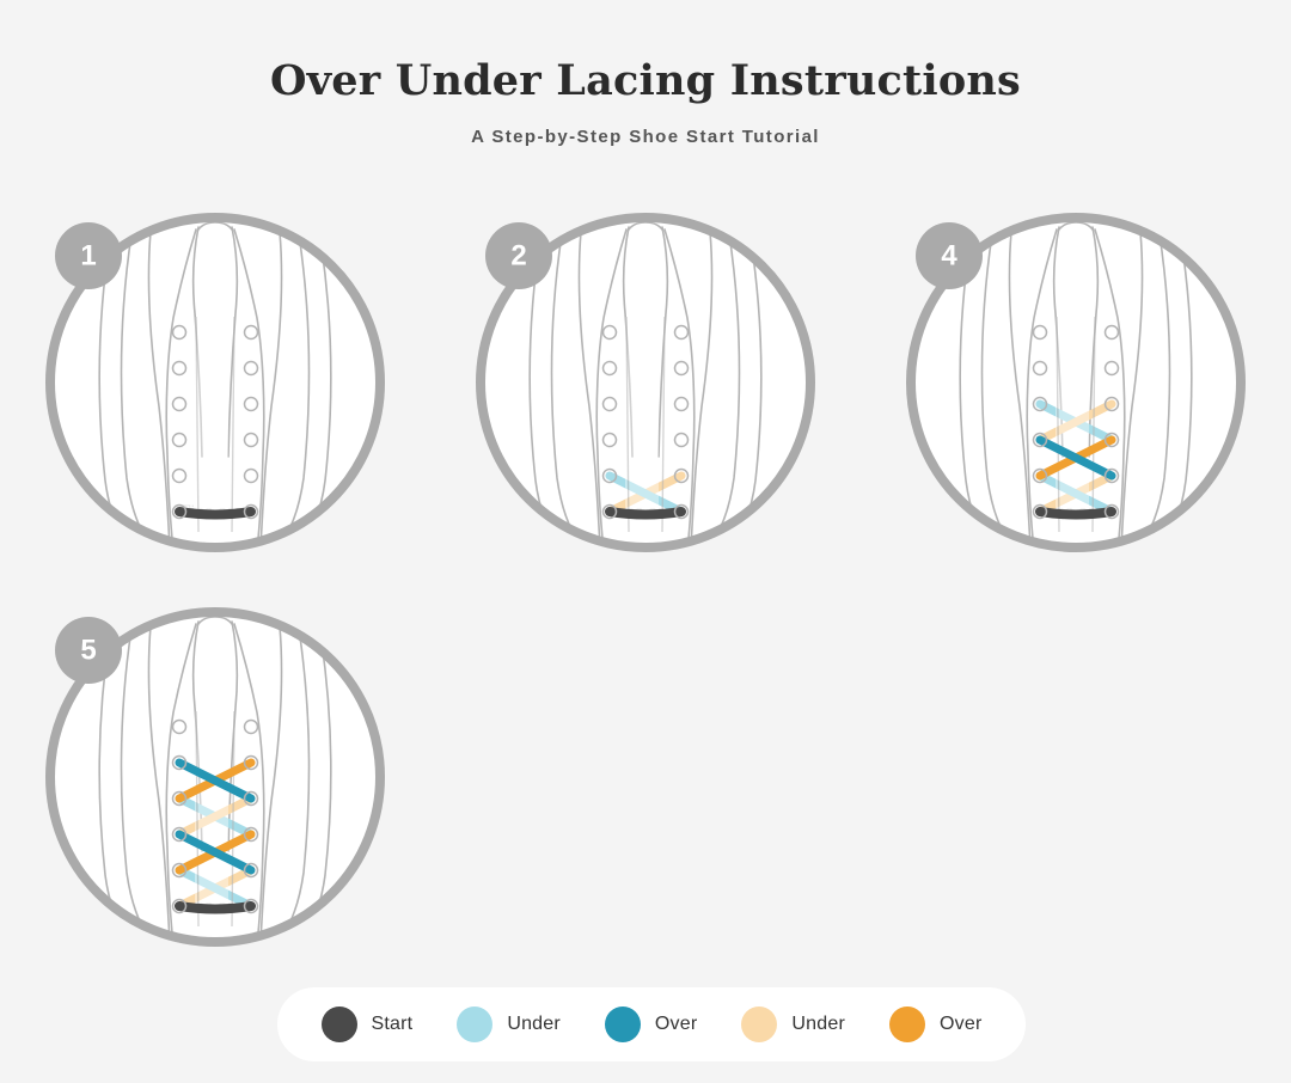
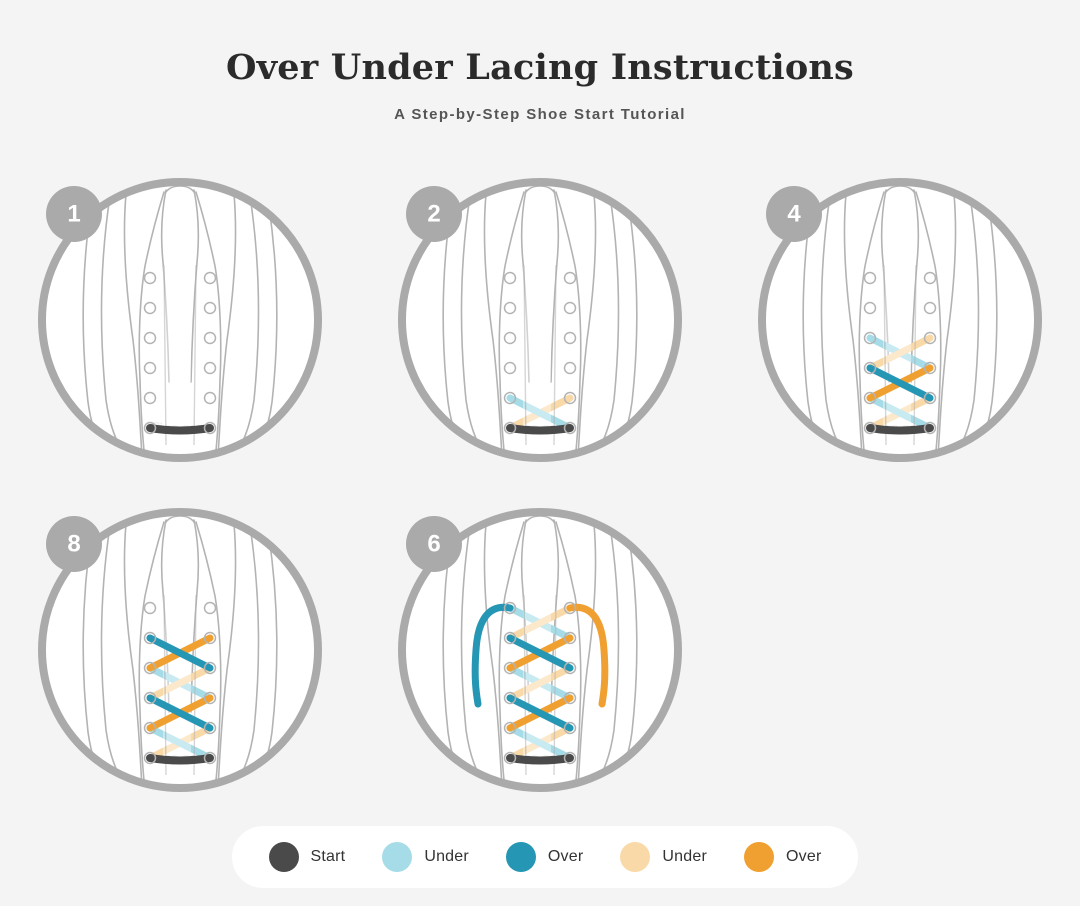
  Over Under Lacing Instructions
  A Step-by-Step Shoe Start Tutorial
  1
  2
  4
- 5
+ 8
+ 6
  Start
  Under
  Over
  Under
  Over
